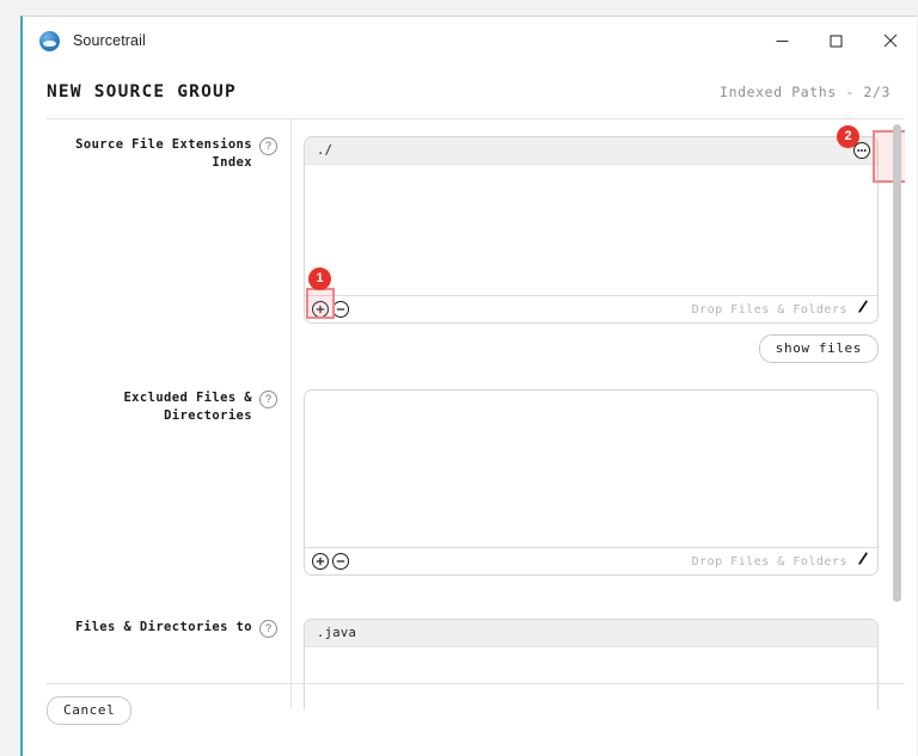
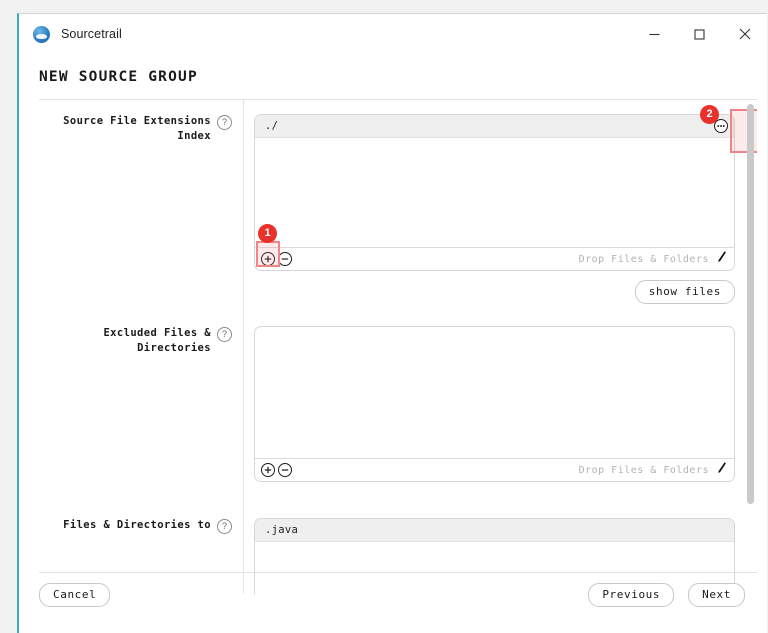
  Sourcetrail
  NEW SOURCE GROUP
- Indexed Paths - 2/3
  Source File Extensions
  Index
  ?
  ./
  Drop Files & Folders
  2
  1
  show files
  Excluded Files &
  Directories
  ?
  Drop Files & Folders
  Files & Directories to
  ?
  .java
  Cancel
+ Previous
+ Next
